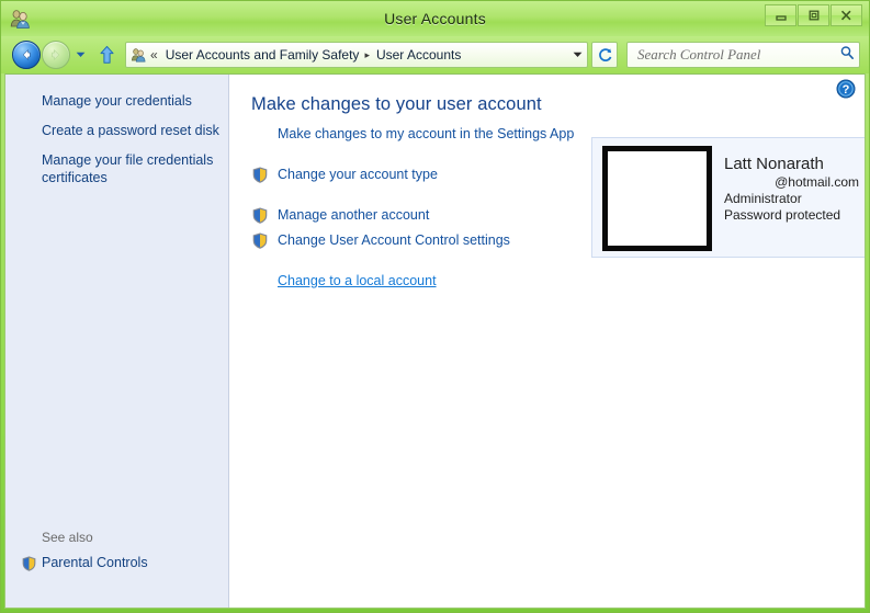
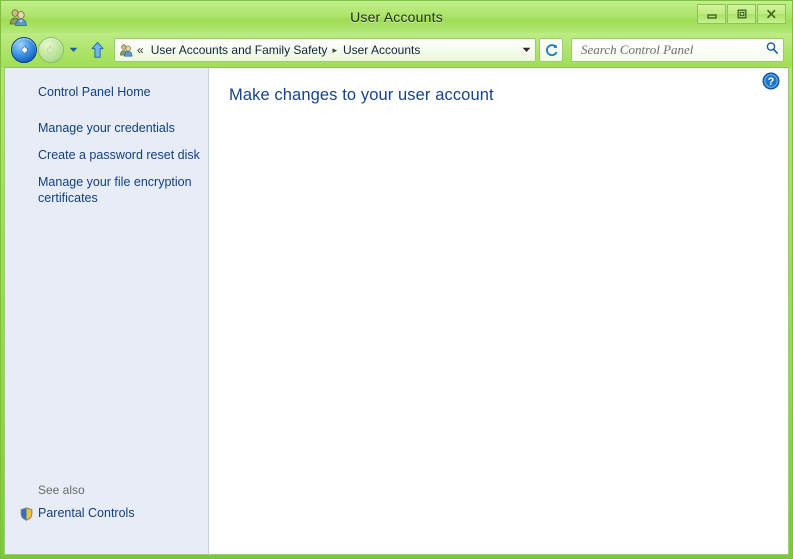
  User Accounts
  «
  User Accounts and Family Safety
  ▸
  User Accounts
  Search Control Panel
+ Control Panel Home
  Manage your credentials
  Create a password reset disk
- Manage your file credentials certificates
+ Manage your file encryption certificates
  See also
  Parental Controls
  ?
  Make changes to your user account
- Make changes to my account in the Settings App
- Change your account type
- Manage another account
- Change User Account Control settings
- Change to a local account
- Latt Nonarath
- @hotmail.com
- Administrator
- Password protected
